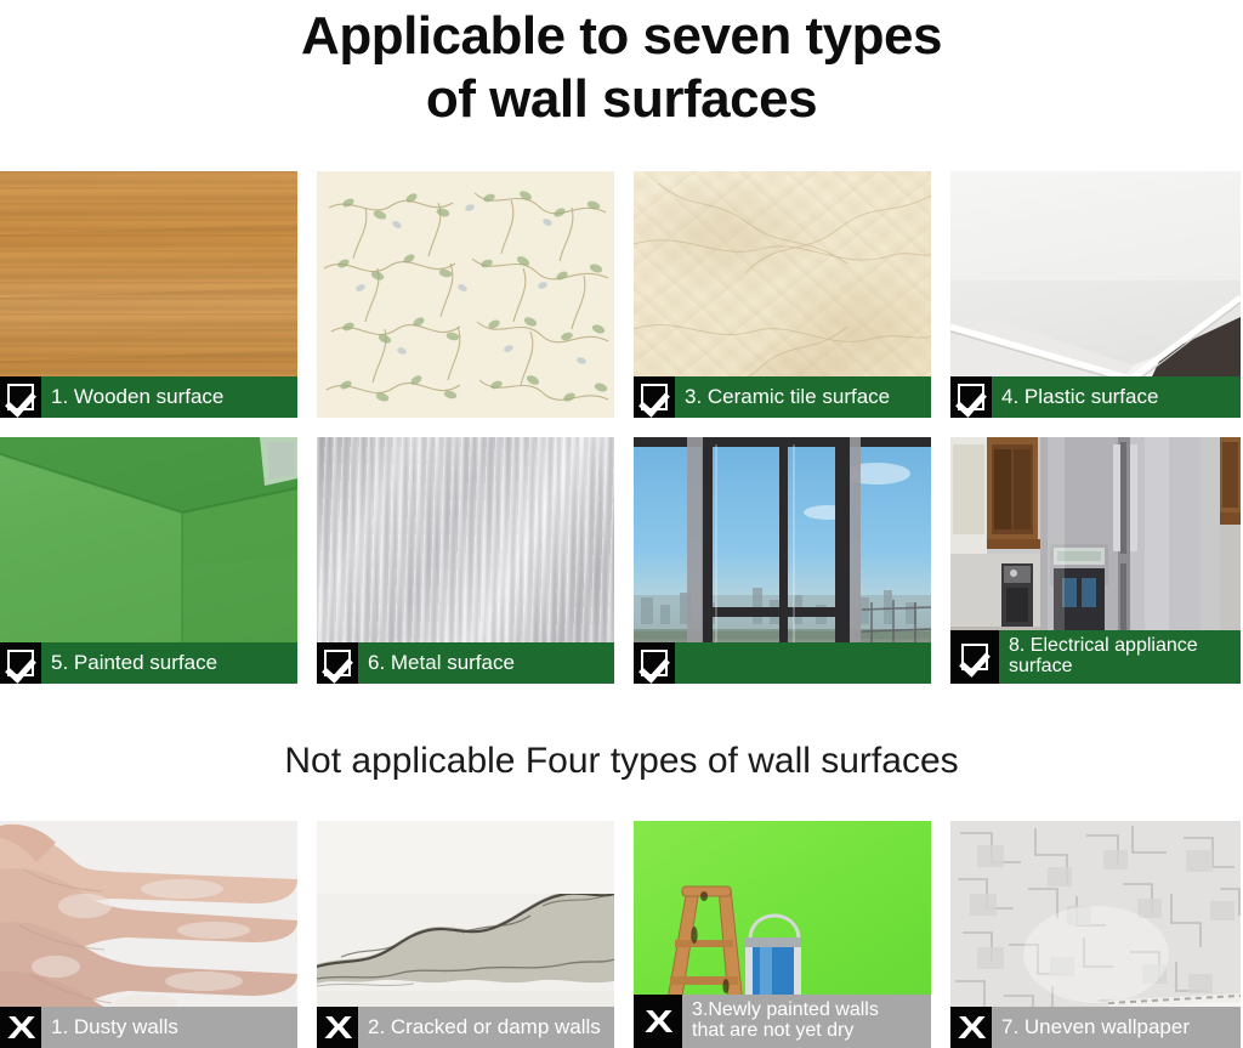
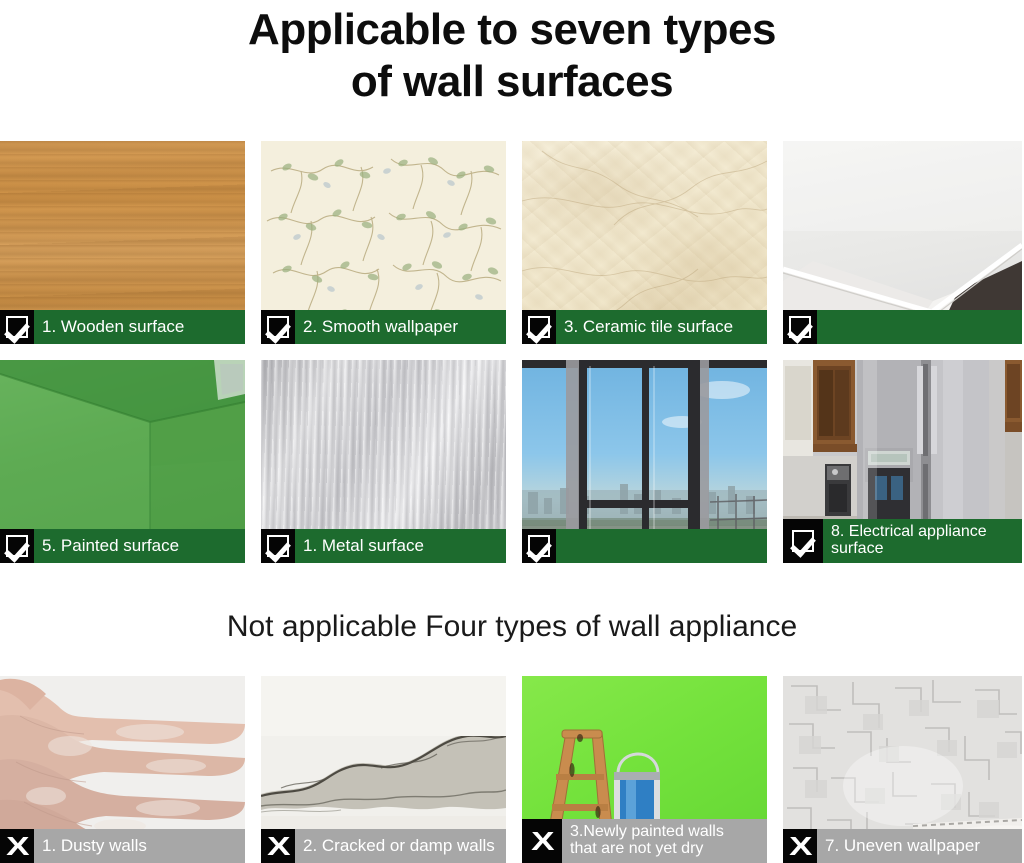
  Applicable to seven types
  of wall surfaces
  1. Wooden surface
+ 2. Smooth wallpaper
  3. Ceramic tile surface
- 4. Plastic surface
  5. Painted surface
- 6. Metal surface
+ 1. Metal surface
  8. Electrical appliance
  surface
- Not applicable Four types of wall surfaces
+ Not applicable Four types of wall appliance
  X
  1. Dusty walls
  X
  2. Cracked or damp walls
  X
  3.Newly painted walls
  that are not yet dry
  X
  7. Uneven wallpaper
